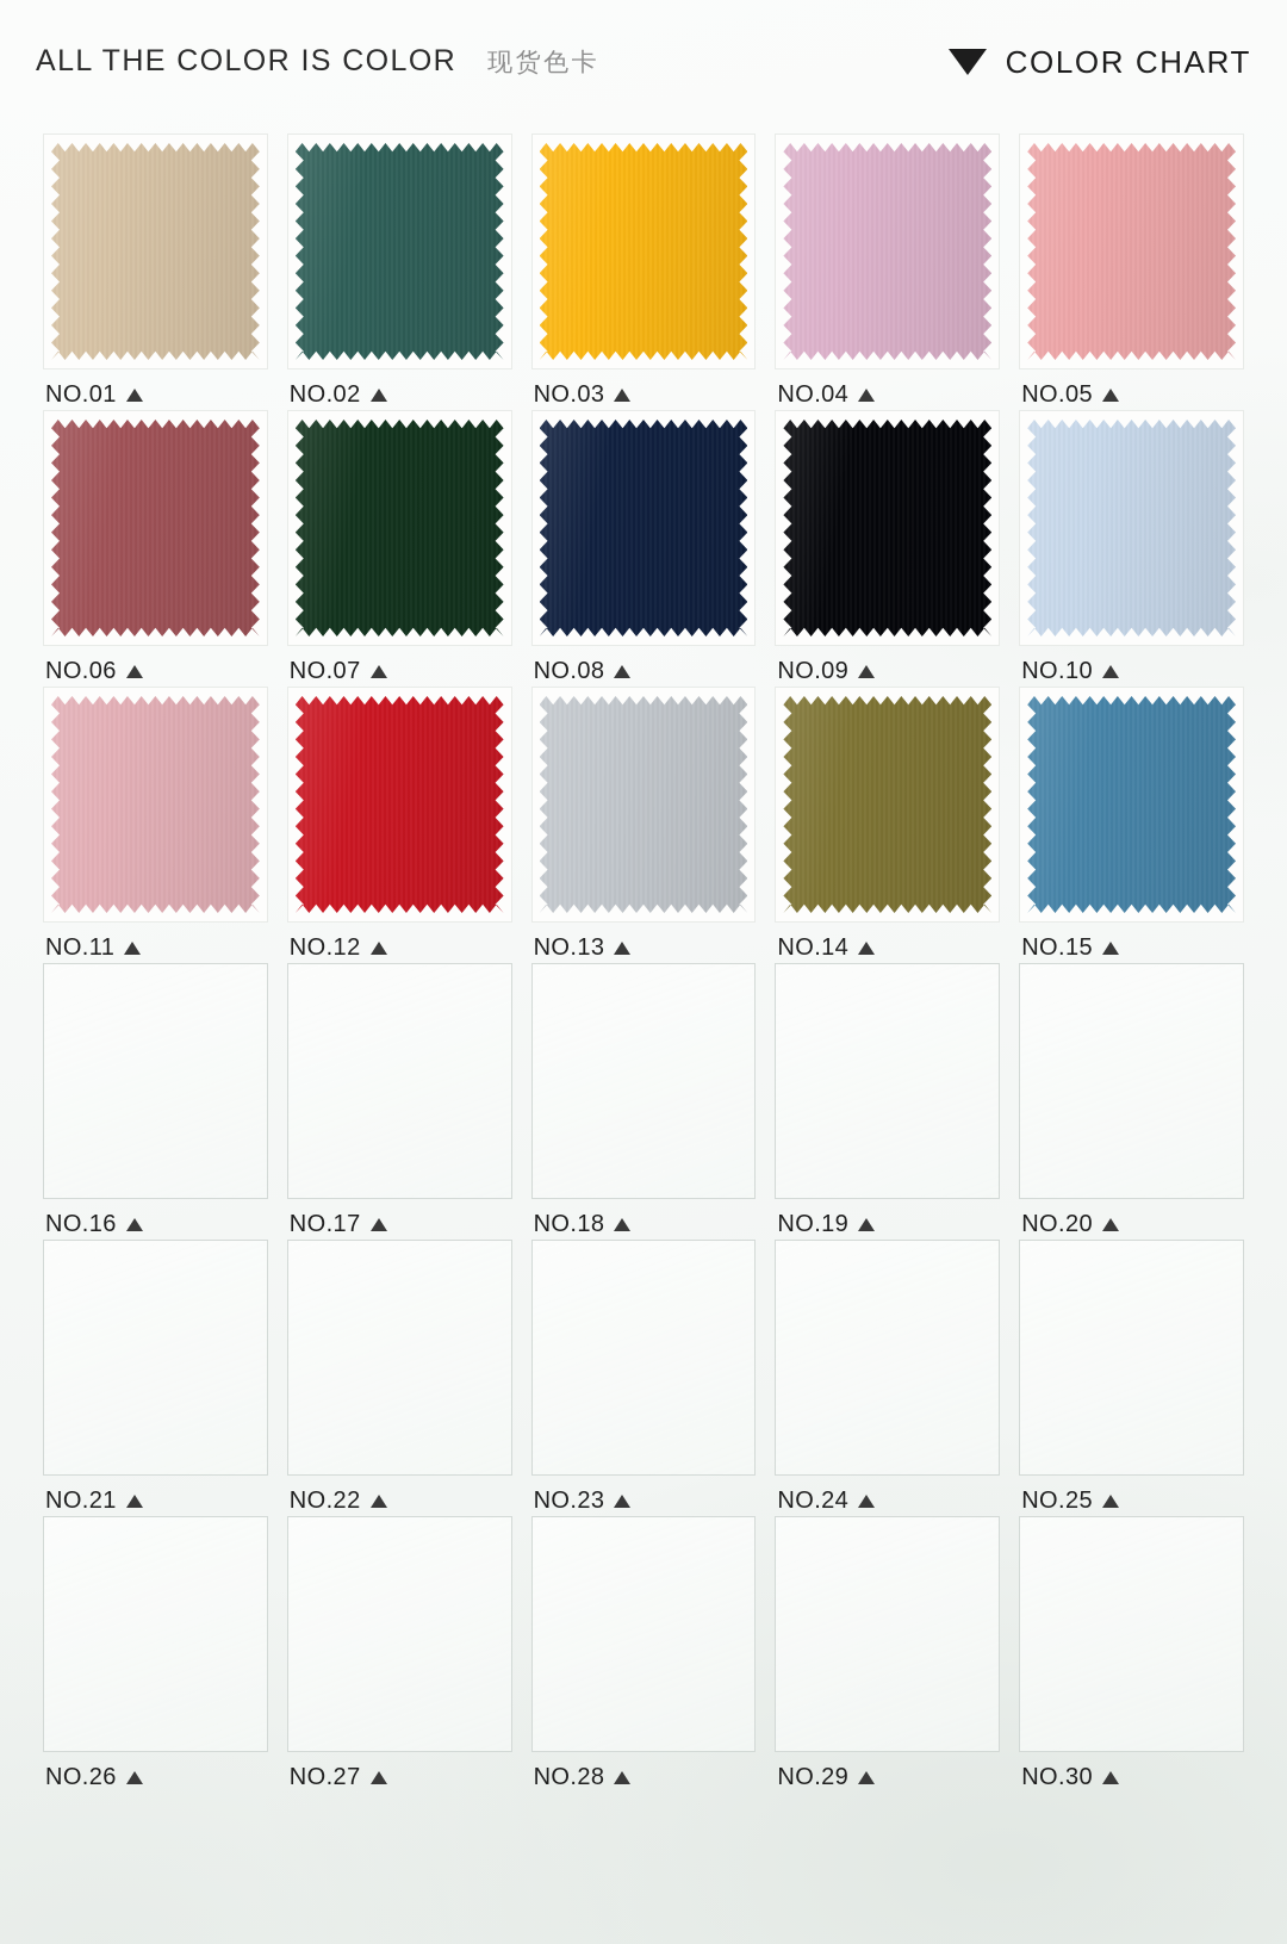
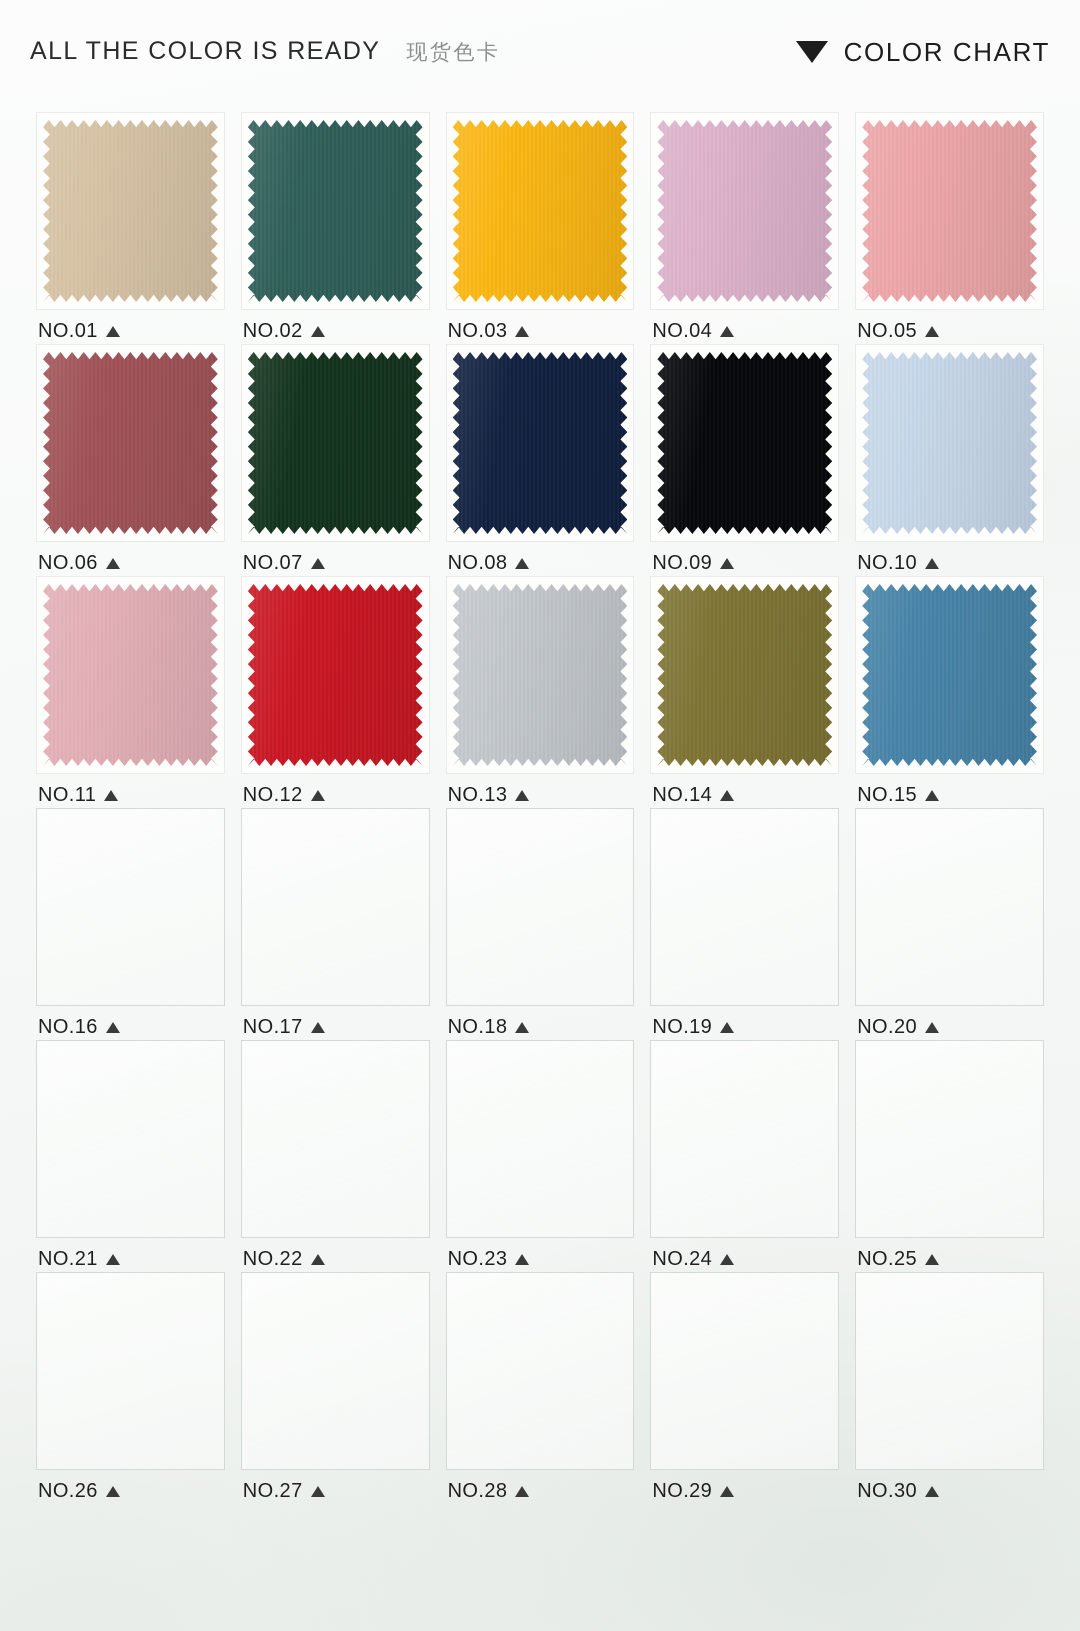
- ALL THE COLOR IS COLOR
+ ALL THE COLOR IS READY
  现货色卡
  COLOR CHART
  NO.01
  NO.02
  NO.03
  NO.04
  NO.05
  NO.06
  NO.07
  NO.08
  NO.09
  NO.10
  NO.11
  NO.12
  NO.13
  NO.14
  NO.15
  NO.16
  NO.17
  NO.18
  NO.19
  NO.20
  NO.21
  NO.22
  NO.23
  NO.24
  NO.25
  NO.26
  NO.27
  NO.28
  NO.29
  NO.30
